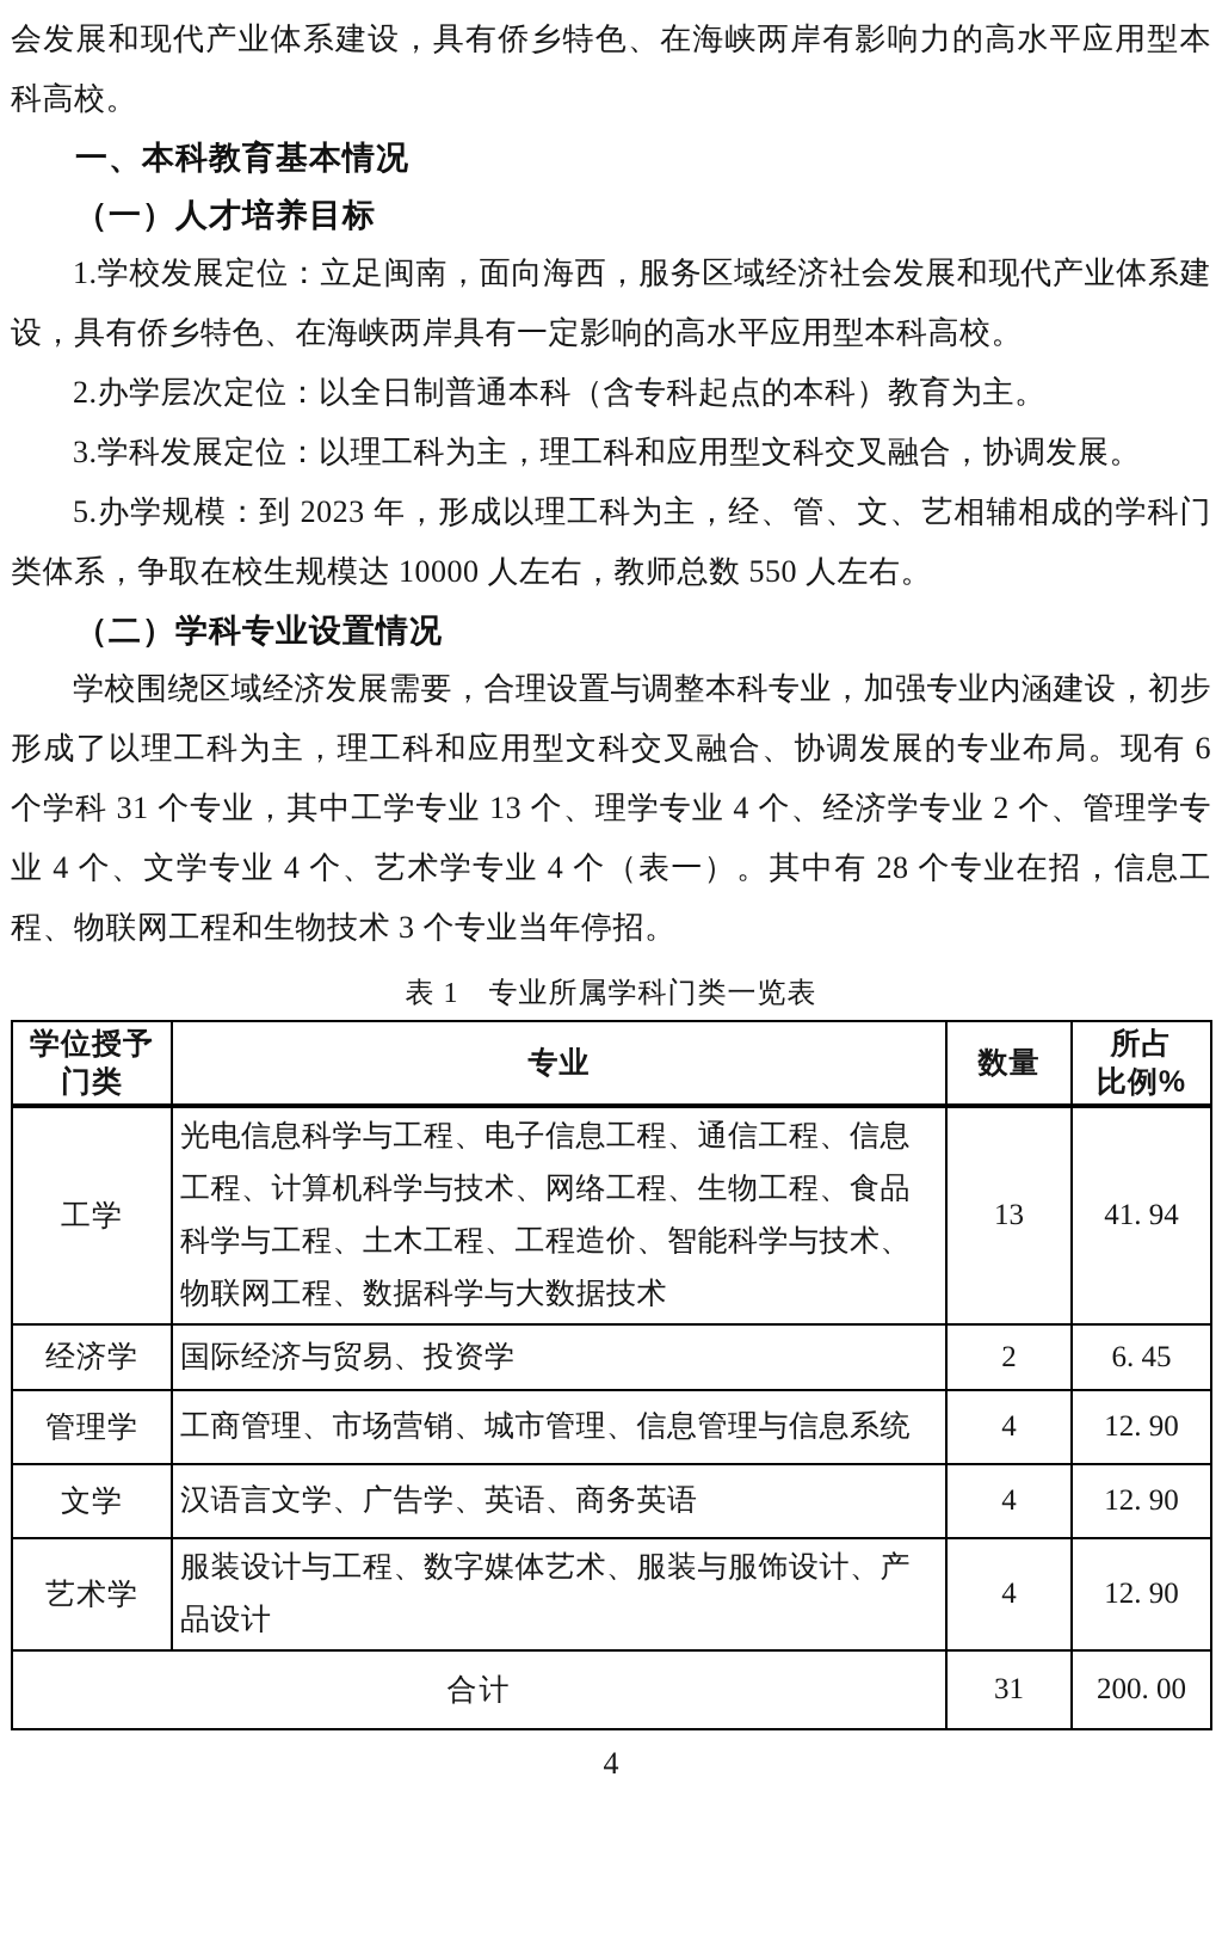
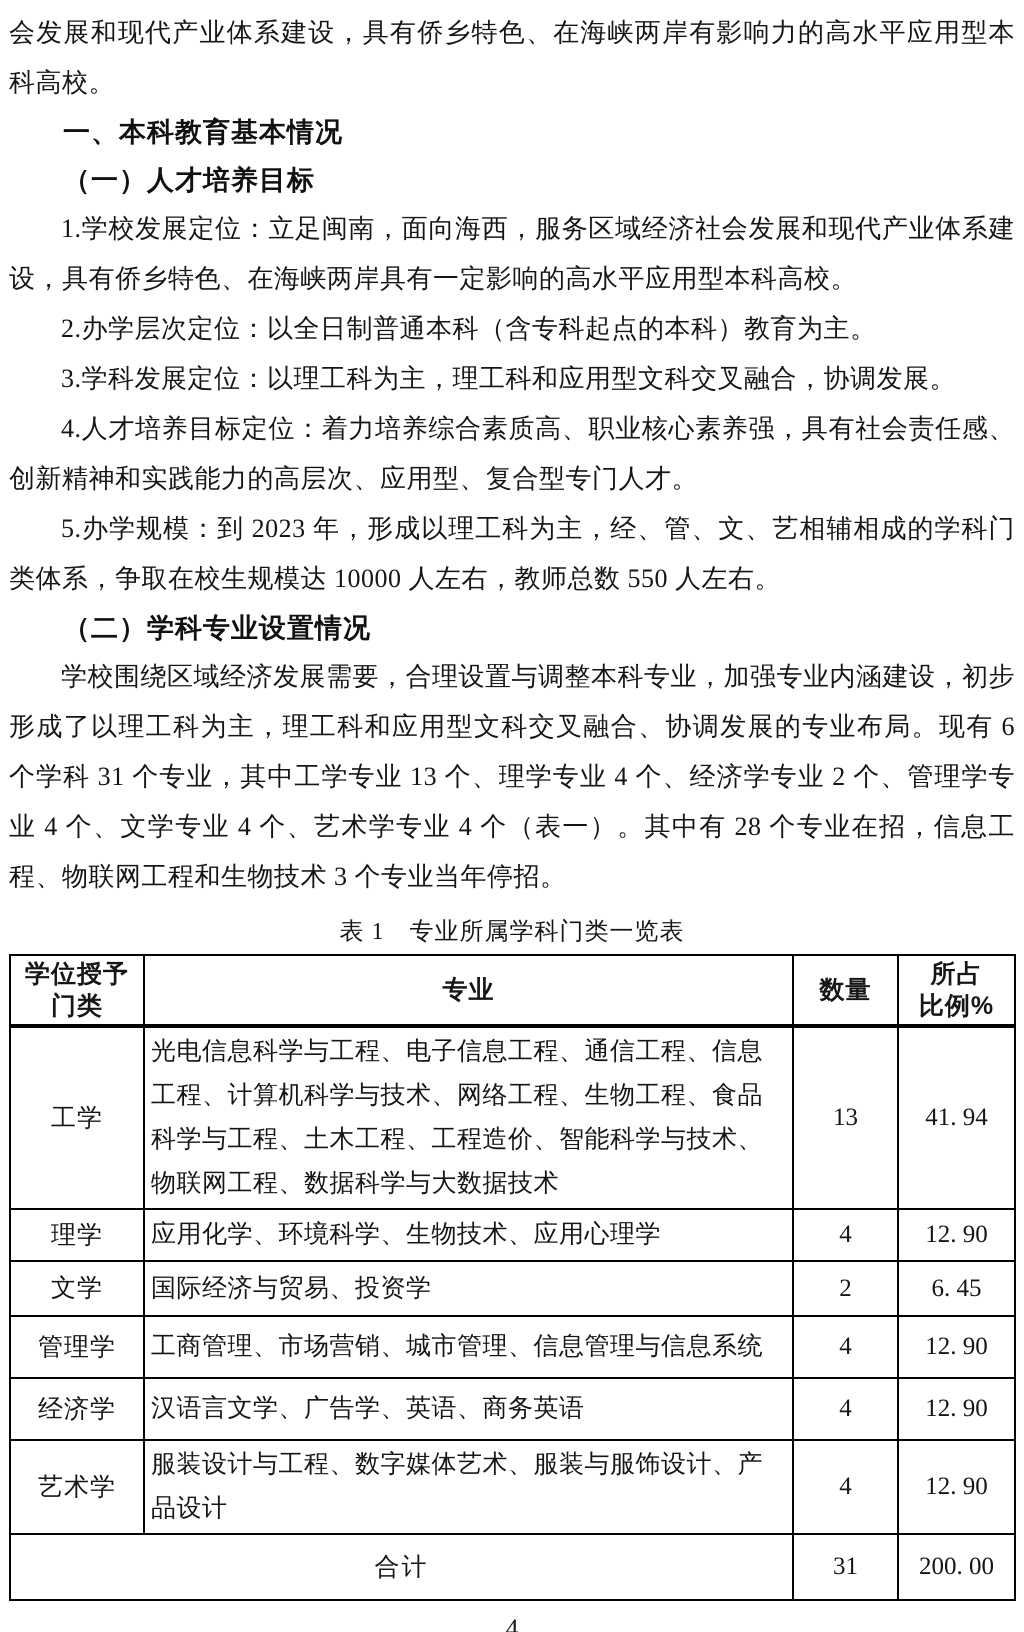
  会发展和现代产业体系建设，具有侨乡特色、在海峡两岸有影响力的高水平应用型本科高校。
  一、本科教育基本情况
  （一）人才培养目标
  1.学校发展定位：立足闽南，面向海西，服务区域经济社会发展和现代产业体系建设，具有侨乡特色、在海峡两岸具有一定影响的高水平应用型本科高校。
  2.办学层次定位：以全日制普通本科（含专科起点的本科）教育为主。
  3.学科发展定位：以理工科为主，理工科和应用型文科交叉融合，协调发展。
+ 4.人才培养目标定位：着力培养综合素质高、职业核心素养强，具有社会责任感、创新精神和实践能力的高层次、应用型、复合型专门人才。
  5.办学规模：到 2023 年，形成以理工科为主，经、管、文、艺相辅相成的学科门类体系，争取在校生规模达 10000 人左右，教师总数 550 人左右。
  （二）学科专业设置情况
  学校围绕区域经济发展需要，合理设置与调整本科专业，加强专业内涵建设，初步形成了以理工科为主，理工科和应用型文科交叉融合、协调发展的专业布局。现有 6 个学科 31 个专业，其中工学专业 13 个、理学专业 4 个、经济学专业 2 个、管理学专业 4 个、文学专业 4 个、艺术学专业 4 个（表一）。其中有 28 个专业在招，信息工程、物联网工程和生物技术 3 个专业当年停招。
  表 1 专业所属学科门类一览表
  学位授予 门类	专业	数量	所占 比例%
  工学	光电信息科学与工程、电子信息工程、通信工程、信息工程、计算机科学与技术、网络工程、生物工程、食品科学与工程、土木工程、工程造价、智能科学与技术、物联网工程、数据科学与大数据技术	13	41. 94
+ 理学	应用化学、环境科学、生物技术、应用心理学	4	12. 90
- 经济学	国际经济与贸易、投资学	2	6. 45
+ 文学	国际经济与贸易、投资学	2	6. 45
  管理学	工商管理、市场营销、城市管理、信息管理与信息系统	4	12. 90
- 文学	汉语言文学、广告学、英语、商务英语	4	12. 90
+ 经济学	汉语言文学、广告学、英语、商务英语	4	12. 90
  艺术学	服装设计与工程、数字媒体艺术、服装与服饰设计、产品设计	4	12. 90
  合计	31	200. 00
  4
